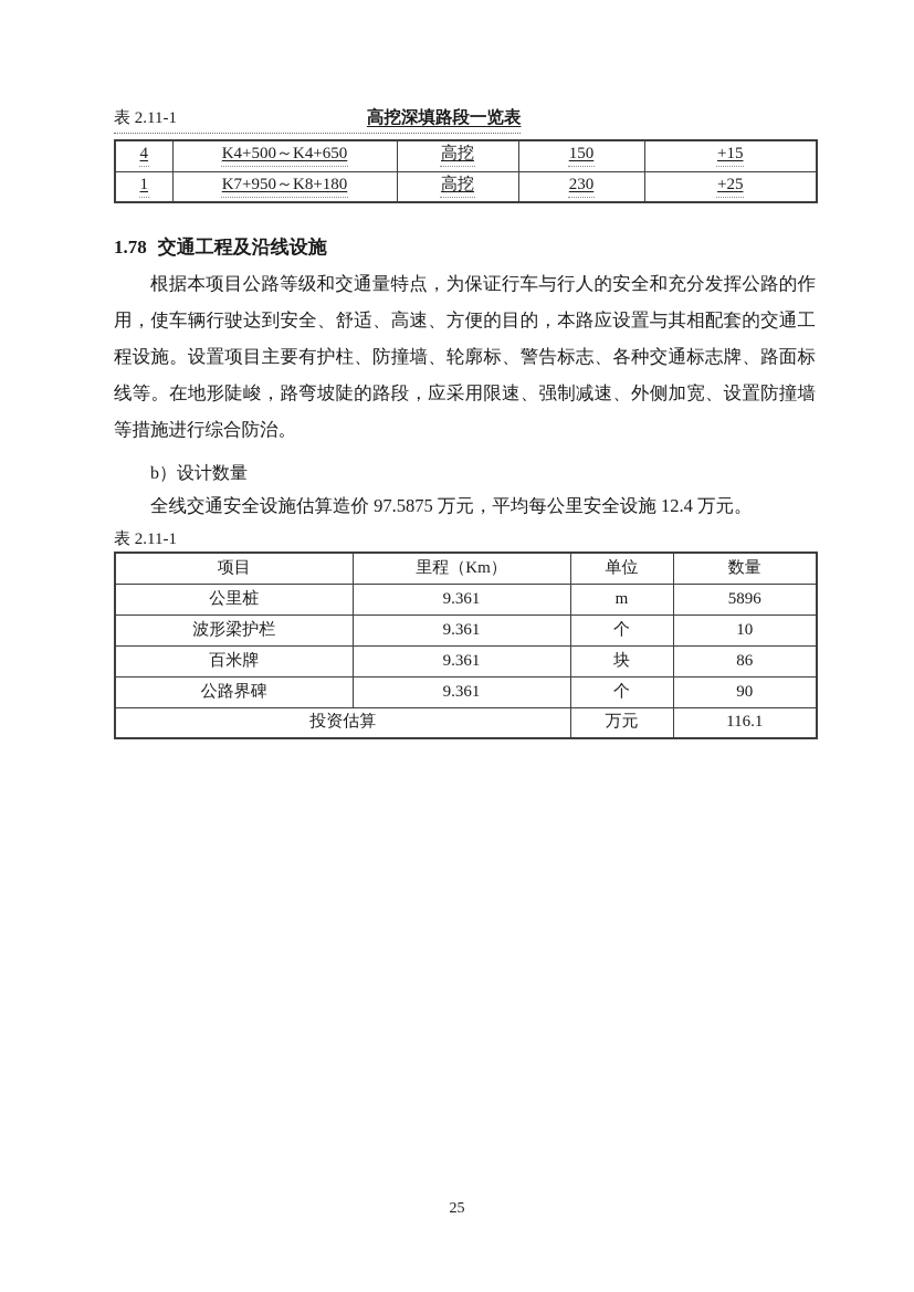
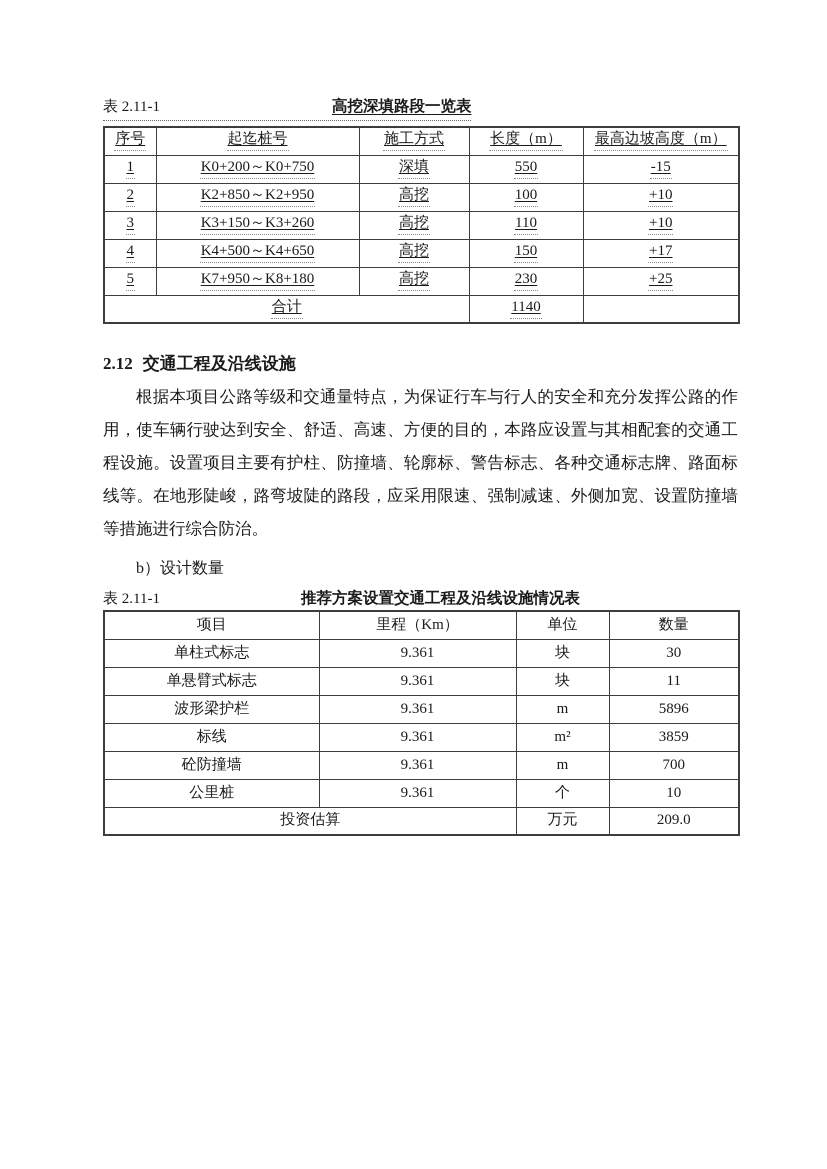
  表 2.11-1
  高挖深填路段一览表
+ 序号	起迄桩号	施工方式	长度（m）	最高边坡高度（m）
+ 1	K0+200～K0+750	深填	550	-15
+ 2	K2+850～K2+950	高挖	100	+10
+ 3	K3+150～K3+260	高挖	110	+10
- 4	K4+500～K4+650	高挖	150	+15
+ 4	K4+500～K4+650	高挖	150	+17
- 1	K7+950～K8+180	高挖	230	+25
+ 5	K7+950～K8+180	高挖	230	+25
+ 合计	1140
- 1.78 交通工程及沿线设施
+ 2.12 交通工程及沿线设施
  根据本项目公路等级和交通量特点，为保证行车与行人的安全和充分发挥公路的作用，使车辆行驶达到安全、舒适、高速、方便的目的，本路应设置与其相配套的交通工程设施。设置项目主要有护柱、防撞墙、轮廓标、警告标志、各种交通标志牌、路面标线等。在地形陡峻，路弯坡陡的路段，应采用限速、强制减速、外侧加宽、设置防撞墙等措施进行综合防治。
  b）设计数量
- 全线交通安全设施估算造价 97.5875 万元，平均每公里安全设施 12.4 万元。
  表 2.11-1
+ 推荐方案设置交通工程及沿线设施情况表
  项目	里程（Km）	单位	数量
+ 单柱式标志	9.361	块	30
+ 单悬臂式标志	9.361	块	11
- 公里桩	9.361	m	5896
+ 波形梁护栏	9.361	m	5896
+ 标线	9.361	m²	3859
+ 砼防撞墙	9.361	m	700
- 波形梁护栏	9.361	个	10
+ 公里桩	9.361	个	10
- 百米牌	9.361	块	86
- 公路界碑	9.361	个	90
- 投资估算	万元	116.1
+ 投资估算	万元	209.0
- 25
